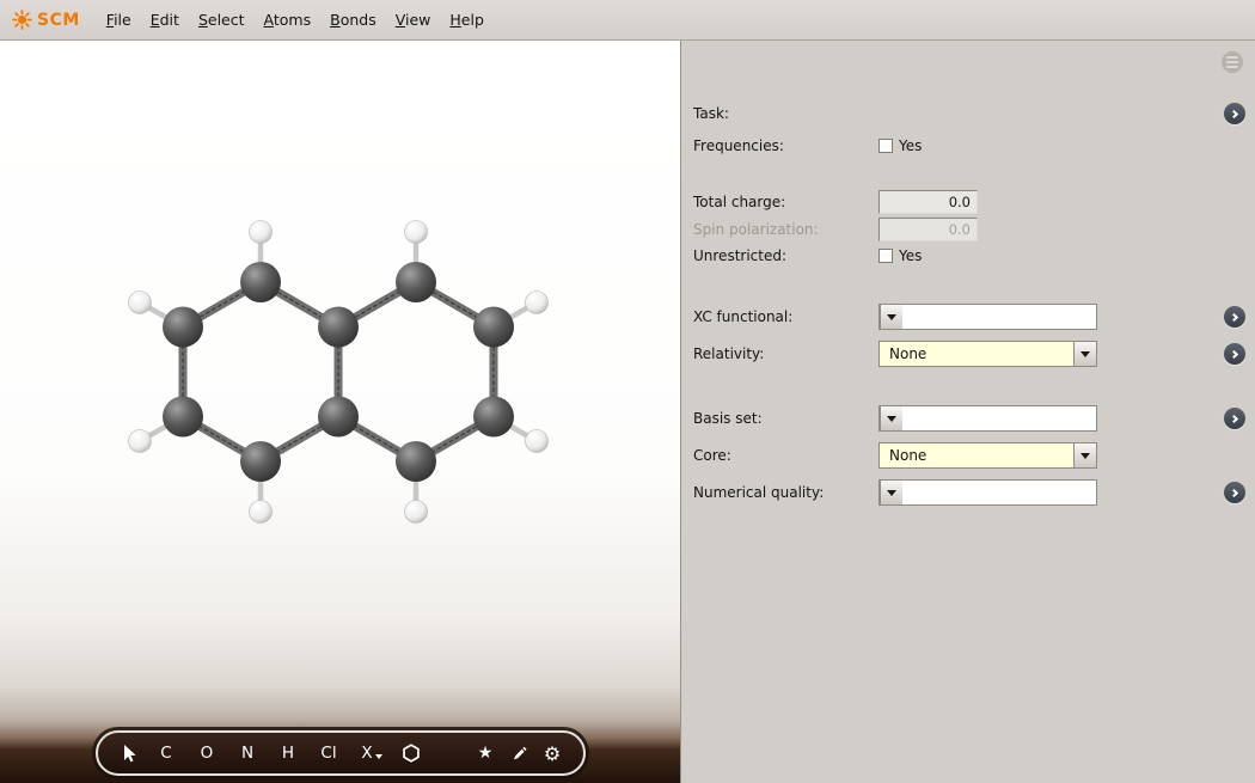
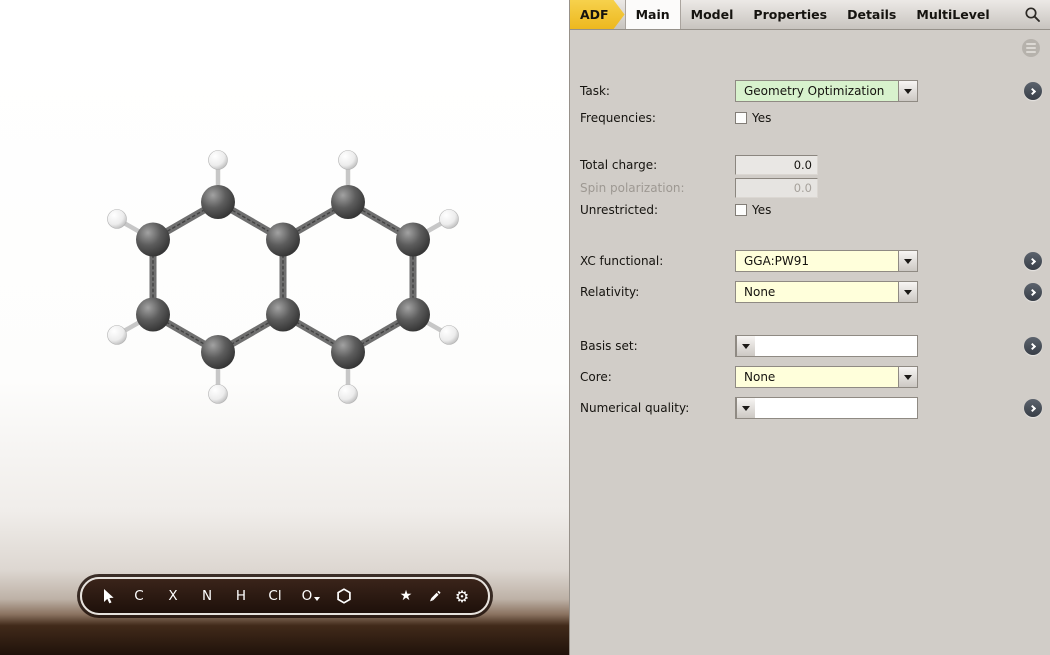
- SCM
- File
- Edit
- Select
- Atoms
- Bonds
- View
- Help
  C
- O
+ X
  N
  H
  Cl
- X
+ O
  ★
  ⚙
+ ADF
+ Main
+ Model
+ Properties
+ Details
+ MultiLevel
  Task:
+ Geometry Optimization
  Frequencies:
  Yes
  Total charge:
  0.0
  Spin polarization:
  0.0
  Unrestricted:
  Yes
  XC functional:
+ GGA:PW91
  Relativity:
  None
  Basis set:
  Core:
  None
  Numerical quality:
